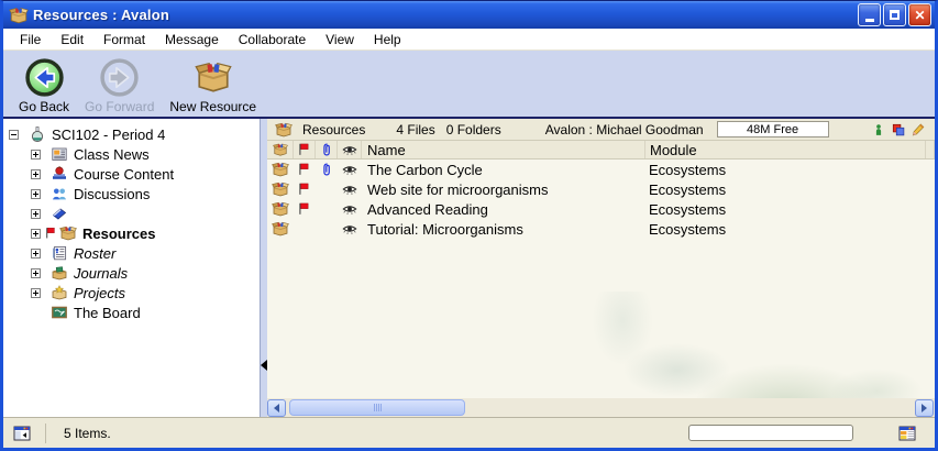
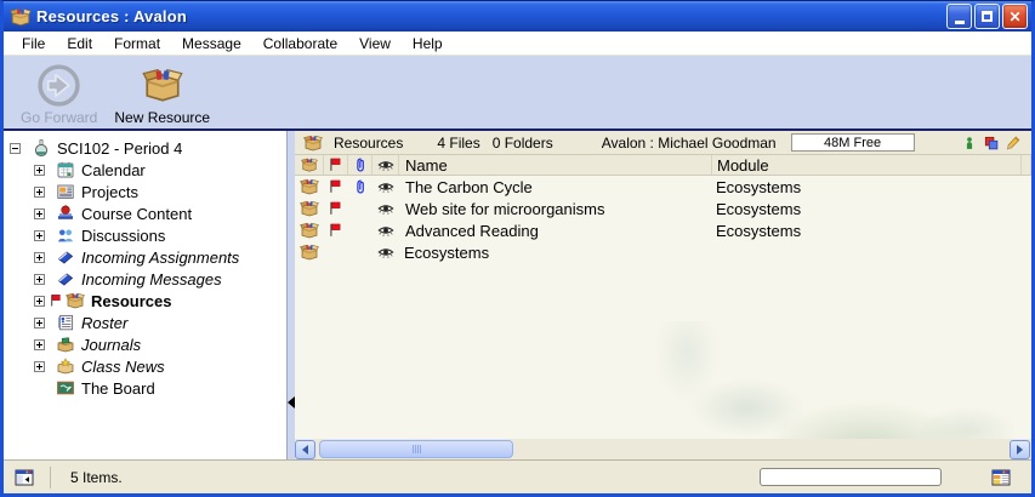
  Resources : Avalon
  ✕
  File
  Edit
  Format
  Message
  Collaborate
  View
  Help
- Go Back
  Go Forward
  New Resource
  SCI102 - Period 4
+ Calendar
- Class News
+ Projects
  Course Content
  Discussions
+ Incoming Assignments
+ Incoming Messages
  Resources
  Roster
  Journals
- Projects
+ Class News
  The Board
  Resources
  4 Files
  0 Folders
  Avalon : Michael Goodman
  48M Free
  Name
  Module
  The Carbon Cycle
  Ecosystems
  Web site for microorganisms
  Ecosystems
  Advanced Reading
  Ecosystems
- Tutorial: Microorganisms
  Ecosystems
  5 Items.
